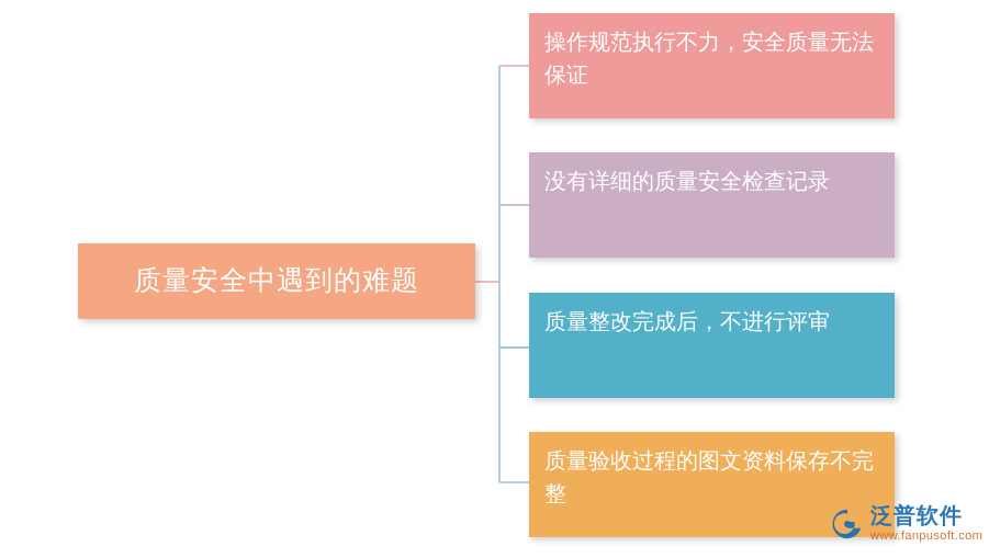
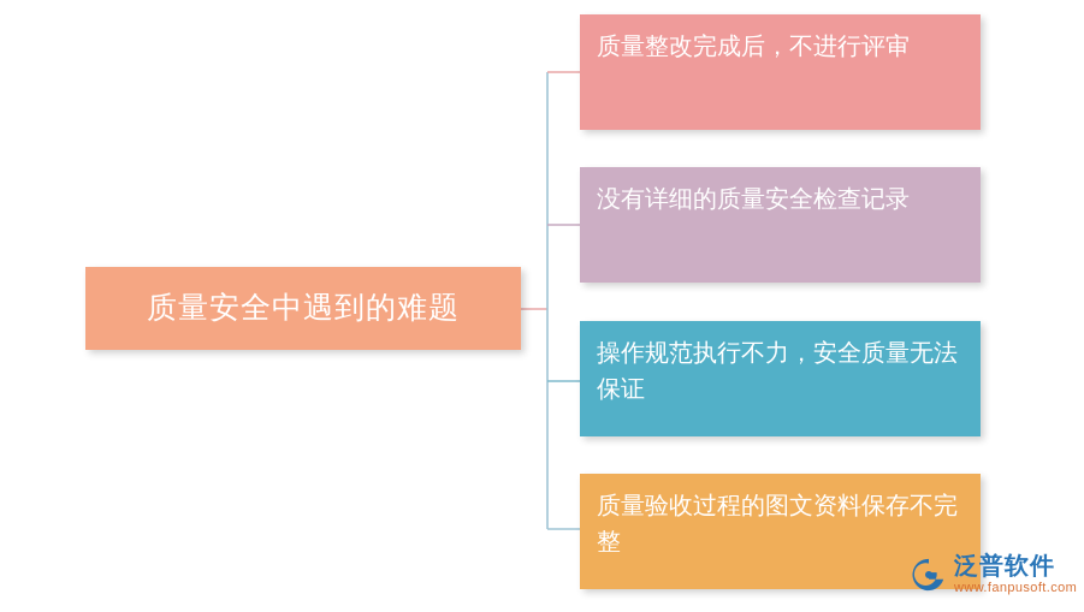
  质量安全中遇到的难题
- 操作规范执行不力，安全质量无法保证
+ 质量整改完成后，不进行评审
  没有详细的质量安全检查记录
- 质量整改完成后，不进行评审
+ 操作规范执行不力，安全质量无法保证
  质量验收过程的图文资料保存不完整
  泛普软件
  www.fanpusoft.com
